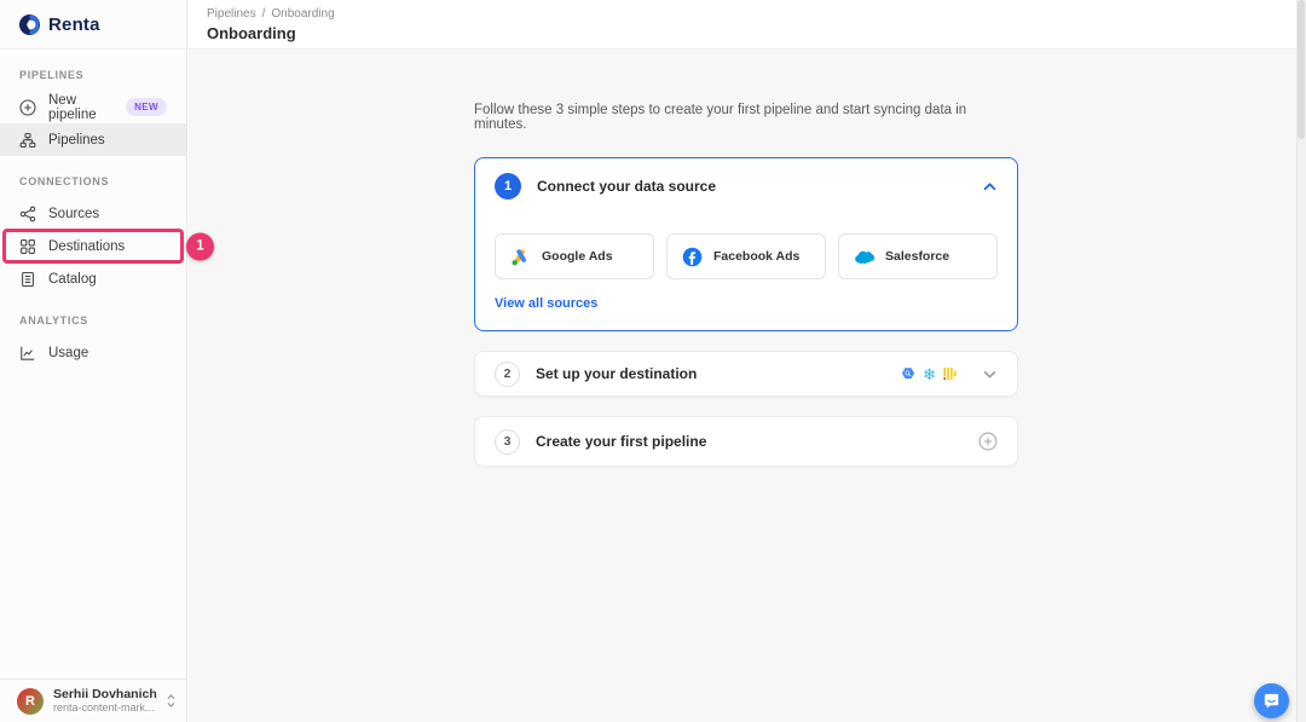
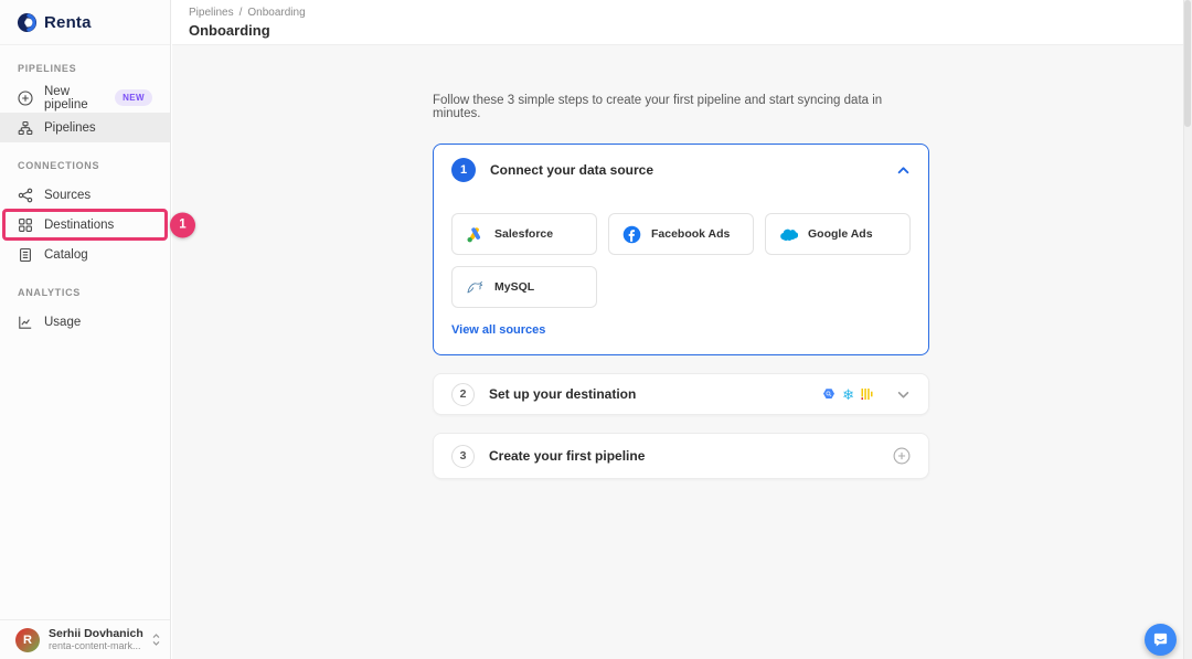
  Renta
  PIPELINES
  New pipeline
  NEW
  Pipelines
  CONNECTIONS
  Sources
  Destinations
  1
  Catalog
  ANALYTICS
  Usage
  R
  Serhii Dovhanich
  renta-content-mark...
  Pipelines
  /
  Onboarding
  Onboarding
  Follow these 3 simple steps to create your first pipeline and start syncing data in minutes.
  1
  Connect your data source
- Google Ads
+ Salesforce
  Facebook Ads
- Salesforce
+ Google Ads
+ MySQL
  View all sources
  2
  Set up your destination
  ❄
  3
  Create your first pipeline
